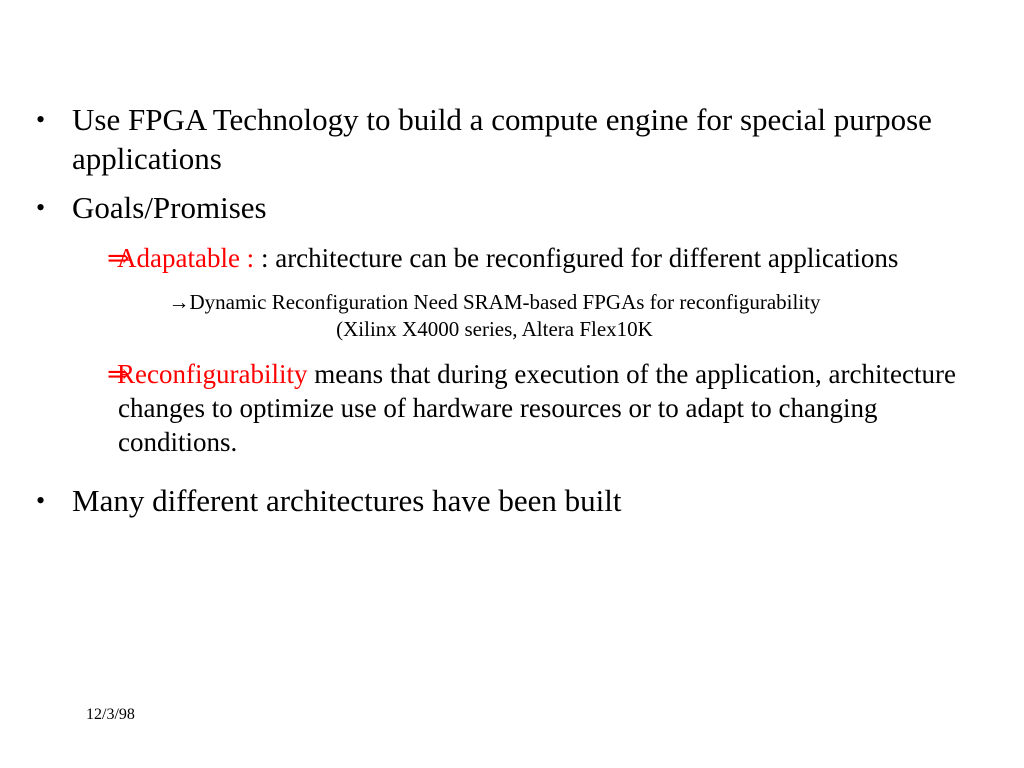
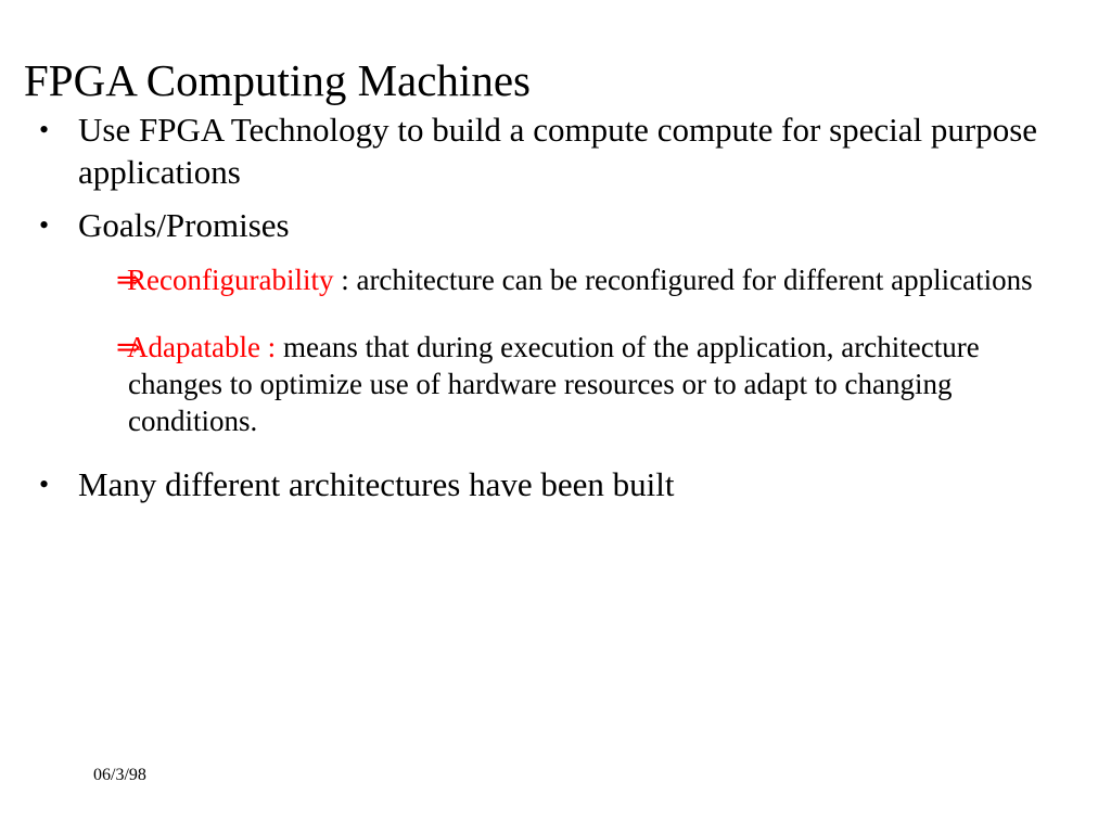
+ FPGA Computing Machines
  •
- Use FPGA Technology to build a compute engine for special purpose applications
+ Use FPGA Technology to build a compute compute for special purpose applications
  •
  Goals/Promises
  ⇒
- Adapatable : : architecture can be reconfigured for different applications
+ Reconfigurability : architecture can be reconfigured for different applications
- →Dynamic Reconfiguration Need SRAM-based FPGAs for reconfigurability (Xilinx X4000 series, Altera Flex10K
  ⇒
- Reconfigurability means that during execution of the application, architecture changes to optimize use of hardware resources or to adapt to changing conditions.
+ Adapatable : means that during execution of the application, architecture changes to optimize use of hardware resources or to adapt to changing conditions.
  •
  Many different architectures have been built
- 12/3/98
+ 06/3/98
